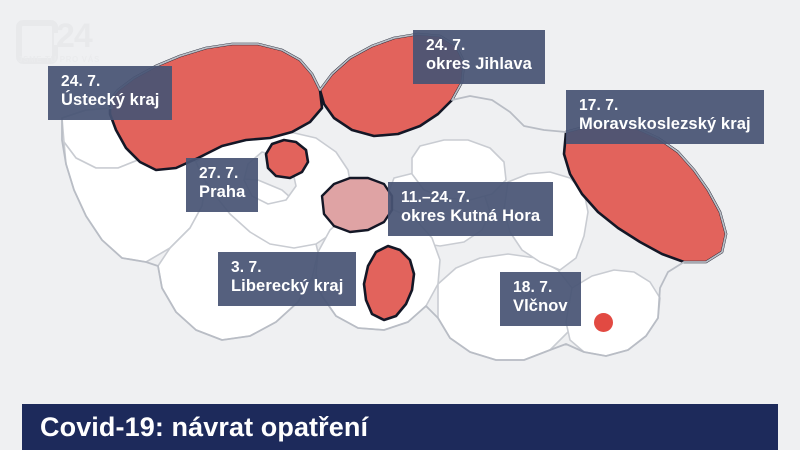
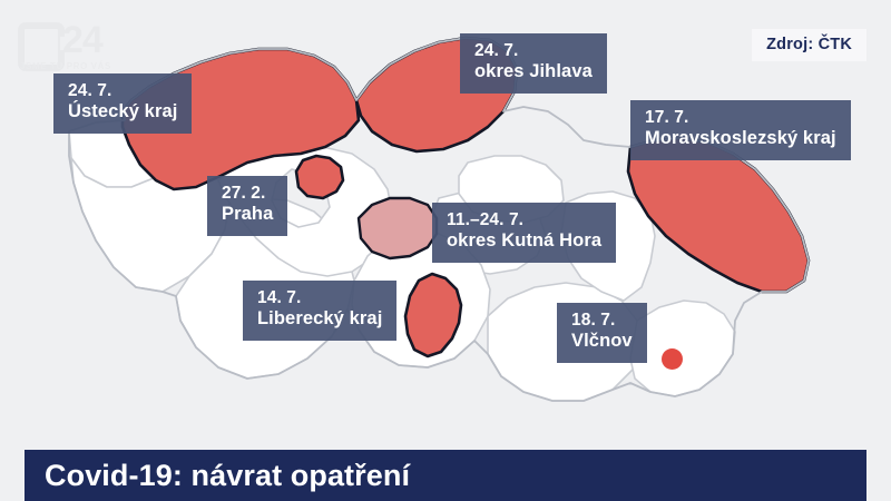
+ Zdroj: ČTK
  24. 7.
  Ústecký kraj
  24. 7.
  okres Jihlava
  17. 7.
  Moravskoslezský kraj
- 27. 7.
+ 27. 2.
  Praha
  11.–24. 7.
  okres Kutná Hora
- 3. 7.
+ 14. 7.
  Liberecký kraj
  18. 7.
  Vlčnov
  Covid-19: návrat opatření
